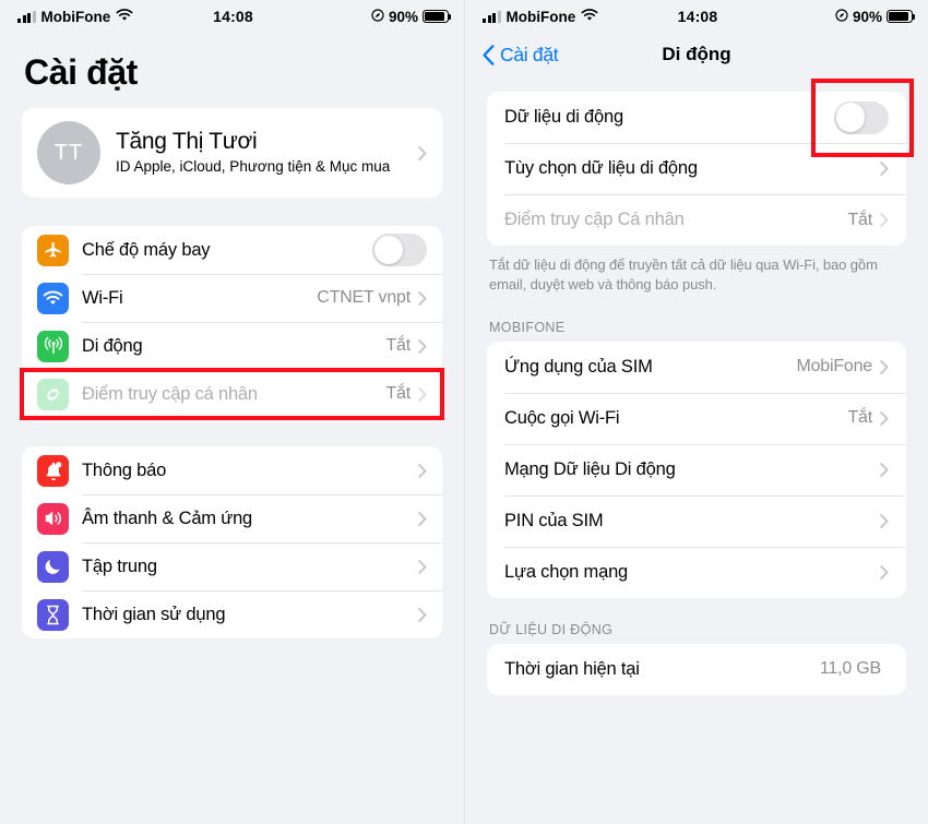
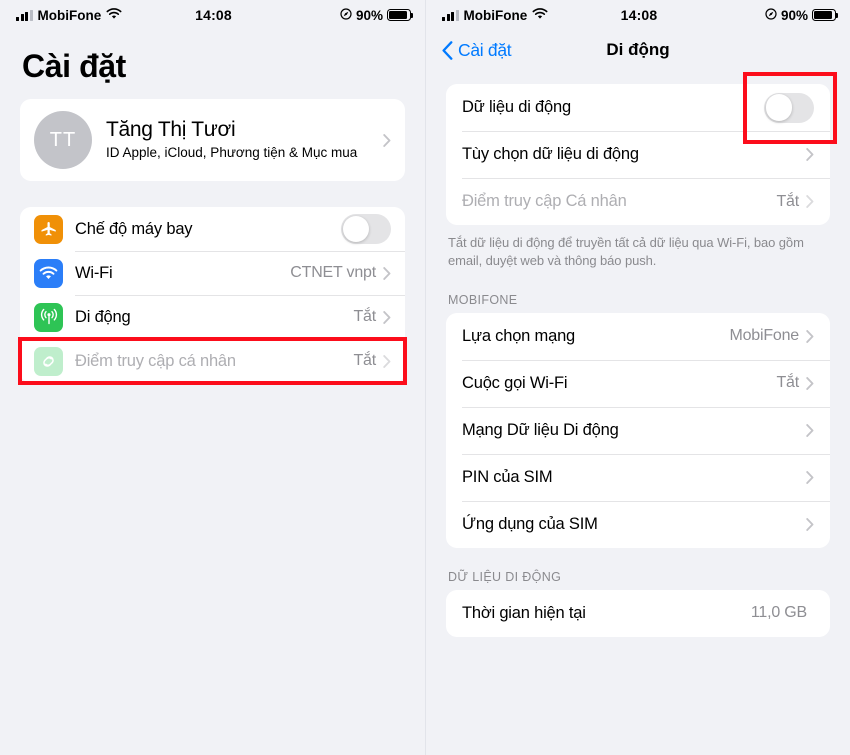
  MobiFone
  14:08
  90%
  Cài đặt
  TT
  Tăng Thị Tươi
  ID Apple, iCloud, Phương tiện & Mục mua
  Chế độ máy bay
  Wi-Fi
  CTNET vnpt
  Di động
  Tắt
  Điểm truy cập cá nhân
  Tắt
- Thông báo
- Âm thanh & Cảm ứng
- Tập trung
- Thời gian sử dụng
  MobiFone
  14:08
  90%
  Cài đặt
  Di động
  Dữ liệu di động
  Tùy chọn dữ liệu di động
  Điểm truy cập Cá nhân
  Tắt
  Tắt dữ liệu di động để truyền tất cả dữ liệu qua Wi-Fi, bao gồm email, duyệt web và thông báo push.
  MOBIFONE
- Ứng dụng của SIM
+ Lựa chọn mạng
  MobiFone
  Cuộc gọi Wi-Fi
  Tắt
  Mạng Dữ liệu Di động
  PIN của SIM
- Lựa chọn mạng
+ Ứng dụng của SIM
  DỮ LIỆU DI ĐỘNG
  Thời gian hiện tại
  11,0 GB
